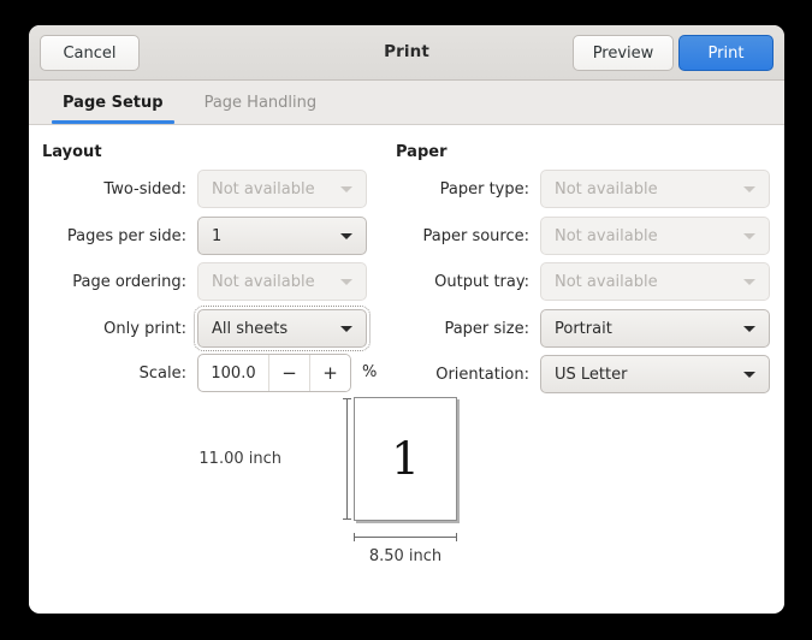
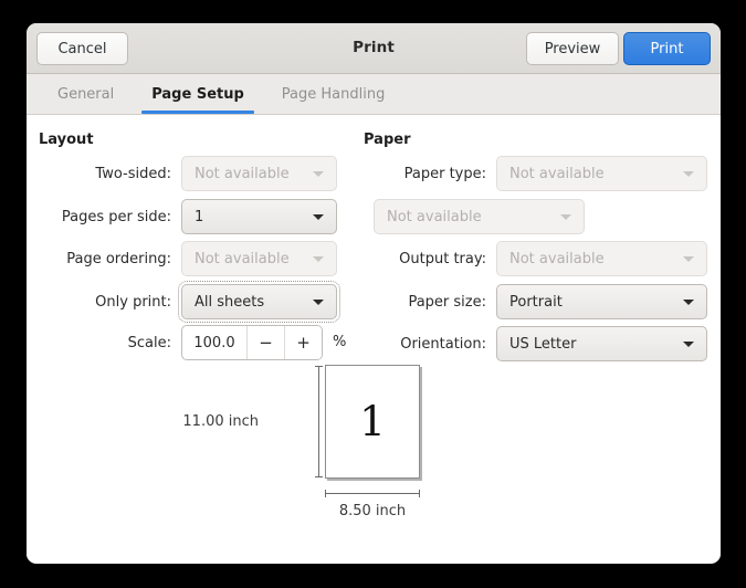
  Cancel
  Print
  Preview
  Print
+ General
  Page Setup
  Page Handling
  Layout
  Two-sided:
  Not available
  Pages per side:
  1
  Page ordering:
  Not available
  Only print:
  All sheets
  Scale:
  100.0
  −
  +
  %
  Paper
  Paper type:
  Not available
- Paper source:
  Not available
  Output tray:
  Not available
  Paper size:
  Portrait
  Orientation:
  US Letter
  11.00 inch
  1
  8.50 inch
